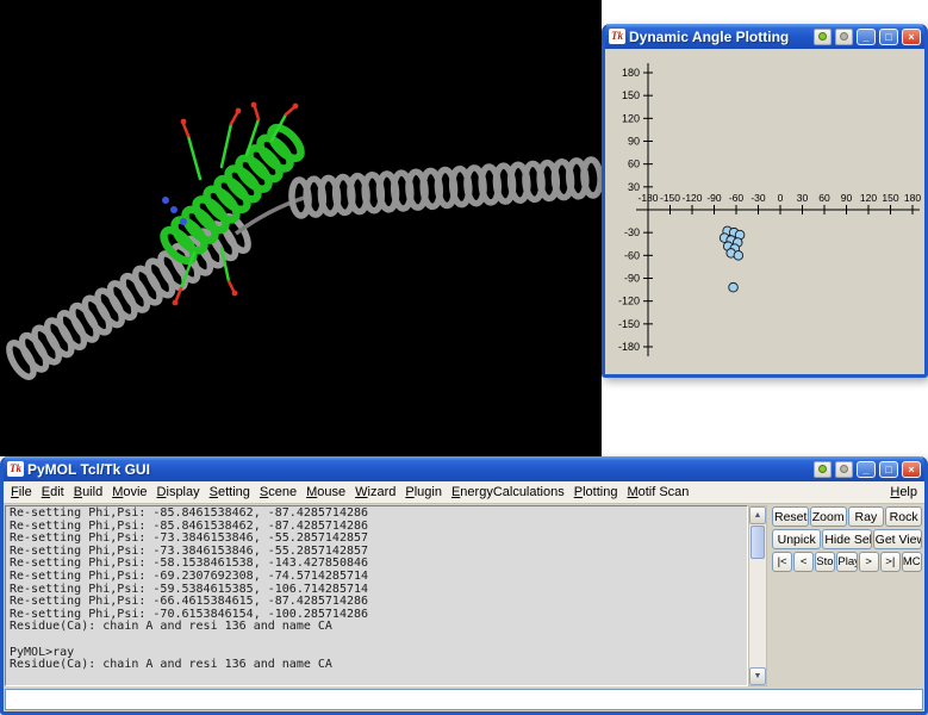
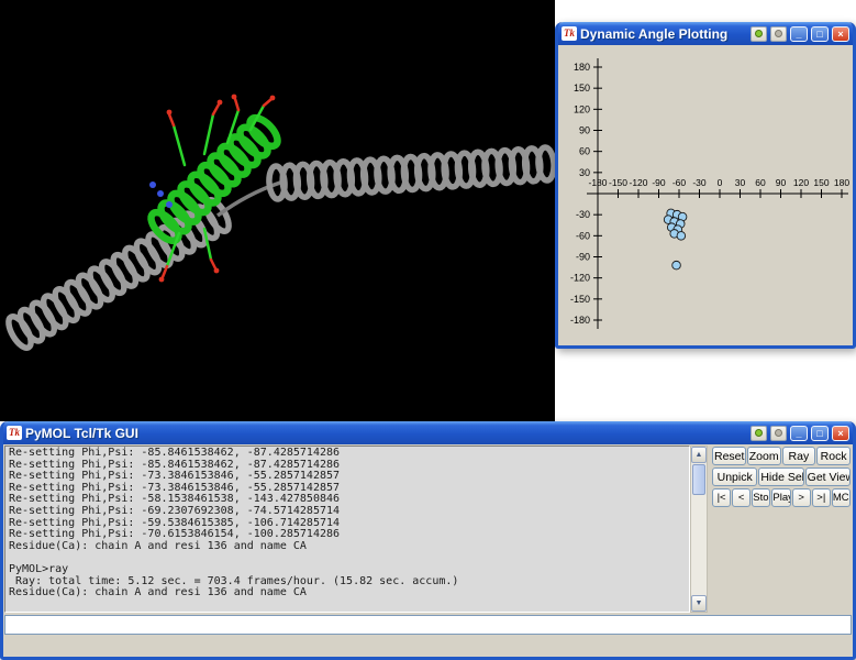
  Tk
  Dynamic Angle Plotting
  _
  □
  ×
  -180
  -150
  -120
  -90
  -60
  -30
  0
  30
  60
  90
  120
  150
  180
  180
  150
  120
  90
  60
  30
  -30
  -60
  -90
  -120
  -150
  -180
  Tk
  PyMOL Tcl/Tk GUI
  _
  □
  ×
- File
- Edit
- Build
- Movie
- Display
- Setting
- Scene
- Mouse
- Wizard
- Plugin
- EnergyCalculations
- Plotting
- Motif Scan
- Help
  Re-setting Phi,Psi: -85.8461538462, -87.4285714286
  Re-setting Phi,Psi: -85.8461538462, -87.4285714286
  Re-setting Phi,Psi: -73.3846153846, -55.2857142857
  Re-setting Phi,Psi: -73.3846153846, -55.2857142857
  Re-setting Phi,Psi: -58.1538461538, -143.427850846
  Re-setting Phi,Psi: -69.2307692308, -74.5714285714
  Re-setting Phi,Psi: -59.5384615385, -106.714285714
- Re-setting Phi,Psi: -66.4615384615, -87.4285714286
  Re-setting Phi,Psi: -70.6153846154, -100.285714286
  Residue(Ca): chain A and resi 136 and name CA
  PyMOL>ray
+ Ray: total time: 5.12 sec. = 703.4 frames/hour. (15.82 sec. accum.)
  Residue(Ca): chain A and resi 136 and name CA
  Reset
  Zoom
  Ray
  Rock
  Unpick
  Hide Sel
  Get View
  |<
  <
  Sto
  Play
  >
  >|
